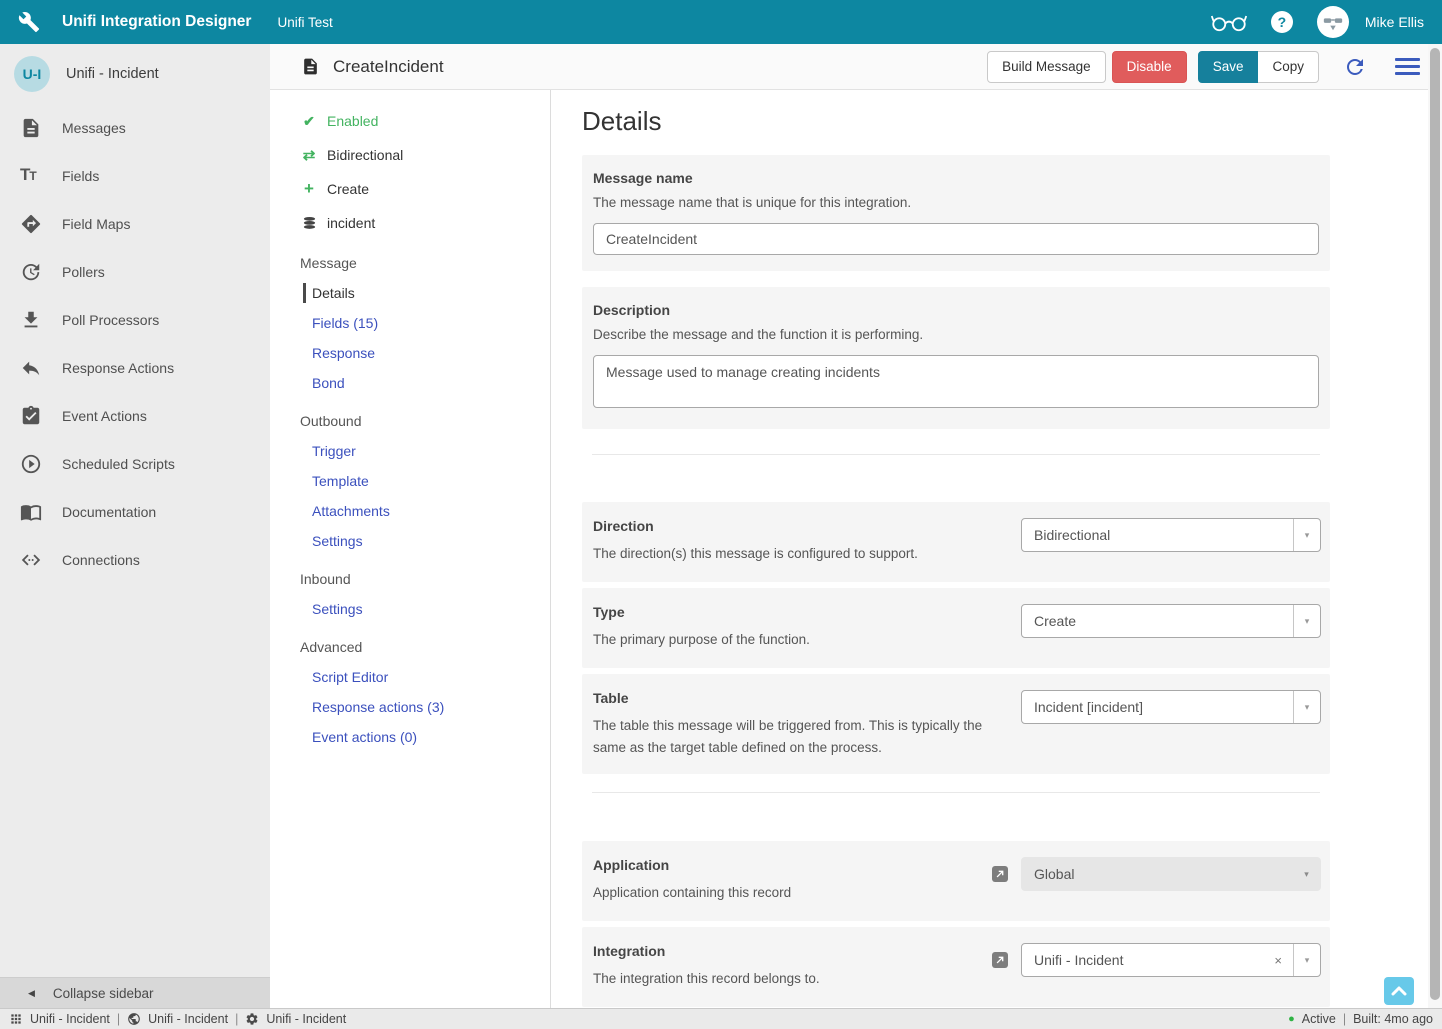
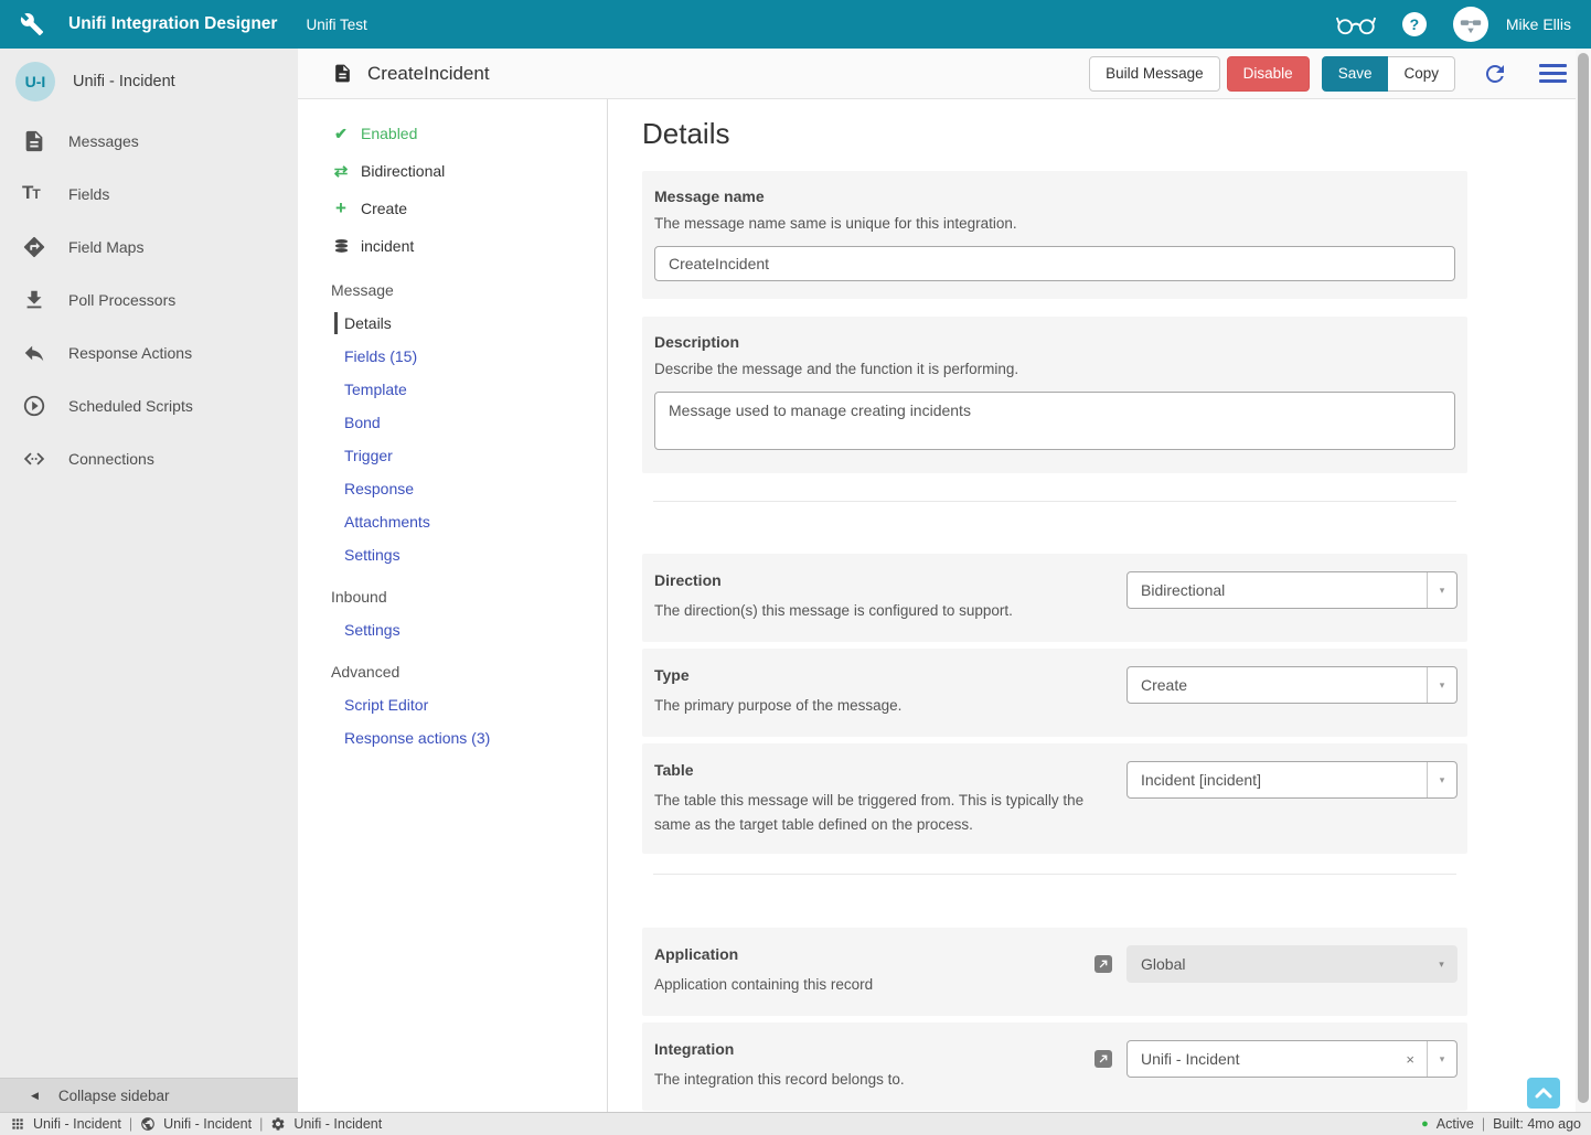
  Unifi Integration Designer
  Unifi Test
  ?
  Mike Ellis
  U-I
  Unifi - Incident
  Messages
  Fields
  Field Maps
- Pollers
  Poll Processors
  Response Actions
- Event Actions
  Scheduled Scripts
- Documentation
  Connections
  ◀
  Collapse sidebar
  CreateIncident
  Build Message
  Disable
  Save
  Copy
  ✔
  Enabled
  ⇄
  Bidirectional
  +
  Create
  incident
  Message
  Details
  Fields (15)
- Response
+ Template
  Bond
- Outbound
  Trigger
- Template
+ Response
  Attachments
  Settings
  Inbound
  Settings
  Advanced
  Script Editor
  Response actions (3)
- Event actions (0)
  Details
  Message name
- The message name that is unique for this integration.
+ The message name same is unique for this integration.
  CreateIncident
  Description
  Describe the message and the function it is performing.
  Message used to manage creating incidents
  Direction
  The direction(s) this message is configured to support.
  Bidirectional
  ▾
  Type
- The primary purpose of the function.
+ The primary purpose of the message.
  Create
  ▾
  Table
  The table this message will be triggered from. This is typically the same as the target table defined on the process.
  Incident [incident]
  ▾
  Application
  Application containing this record
  Global
  ▾
  Integration
  The integration this record belongs to.
  Unifi - Incident
  ×
  ▾
  Unifi - Incident
  |
  Unifi - Incident
  |
  Unifi - Incident
  ●
  Active
  |
  Built: 4mo ago
